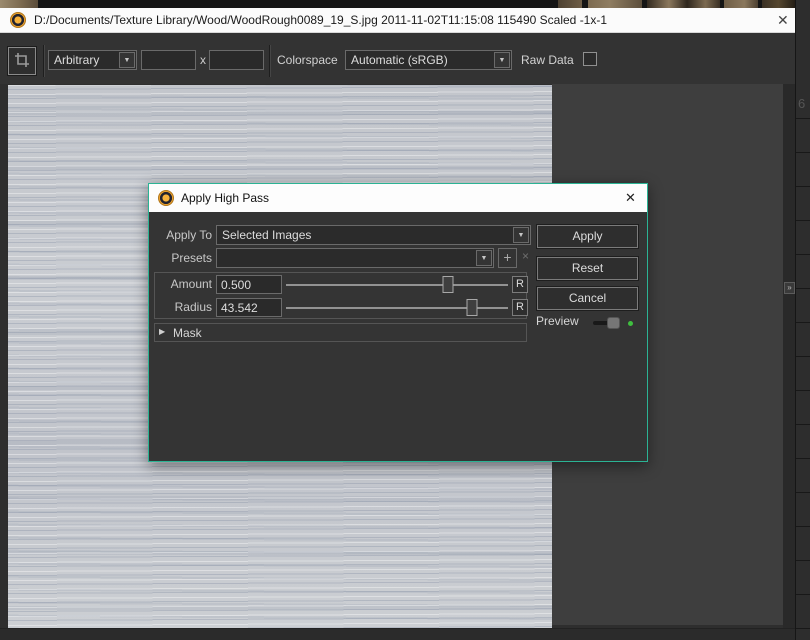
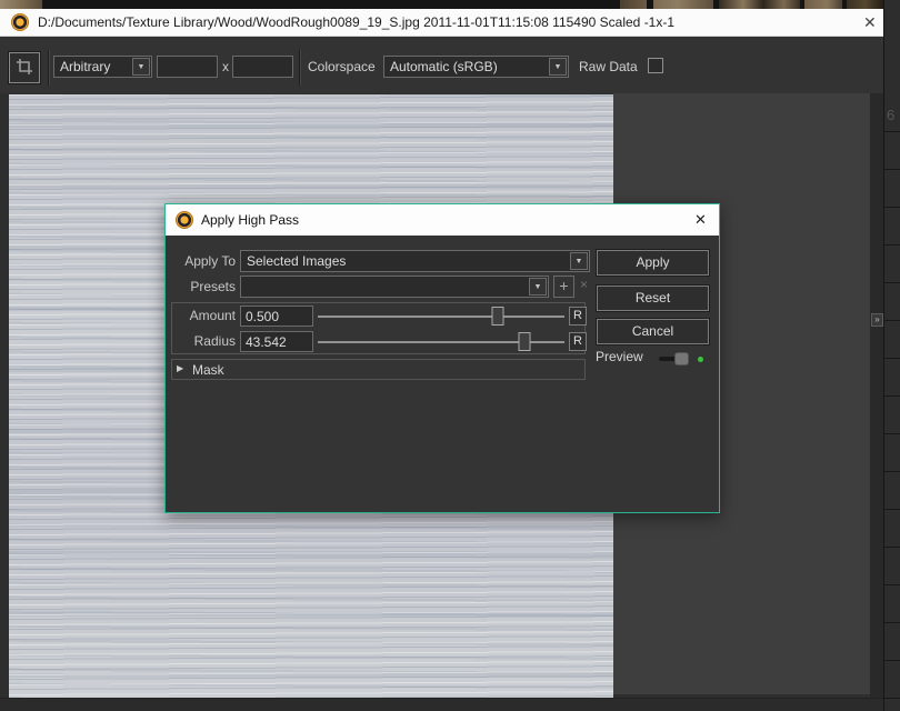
- D:/Documents/Texture Library/Wood/WoodRough0089_19_S.jpg 2011-11-02T11:15:08 115490 Scaled -1x-1
+ D:/Documents/Texture Library/Wood/WoodRough0089_19_S.jpg 2011-11-01T11:15:08 115490 Scaled -1x-1
  ✕
  Arbitrary
  x
  Colorspace
  Automatic (sRGB)
  Raw Data
  »
  6
  Apply High Pass
  ✕
  Apply To
  Selected Images
  Apply
  Presets
  +
  ×
  Reset
  Amount
  0.500
  R
  Radius
  43.542
  R
  Cancel
  ▶
  Mask
  Preview
